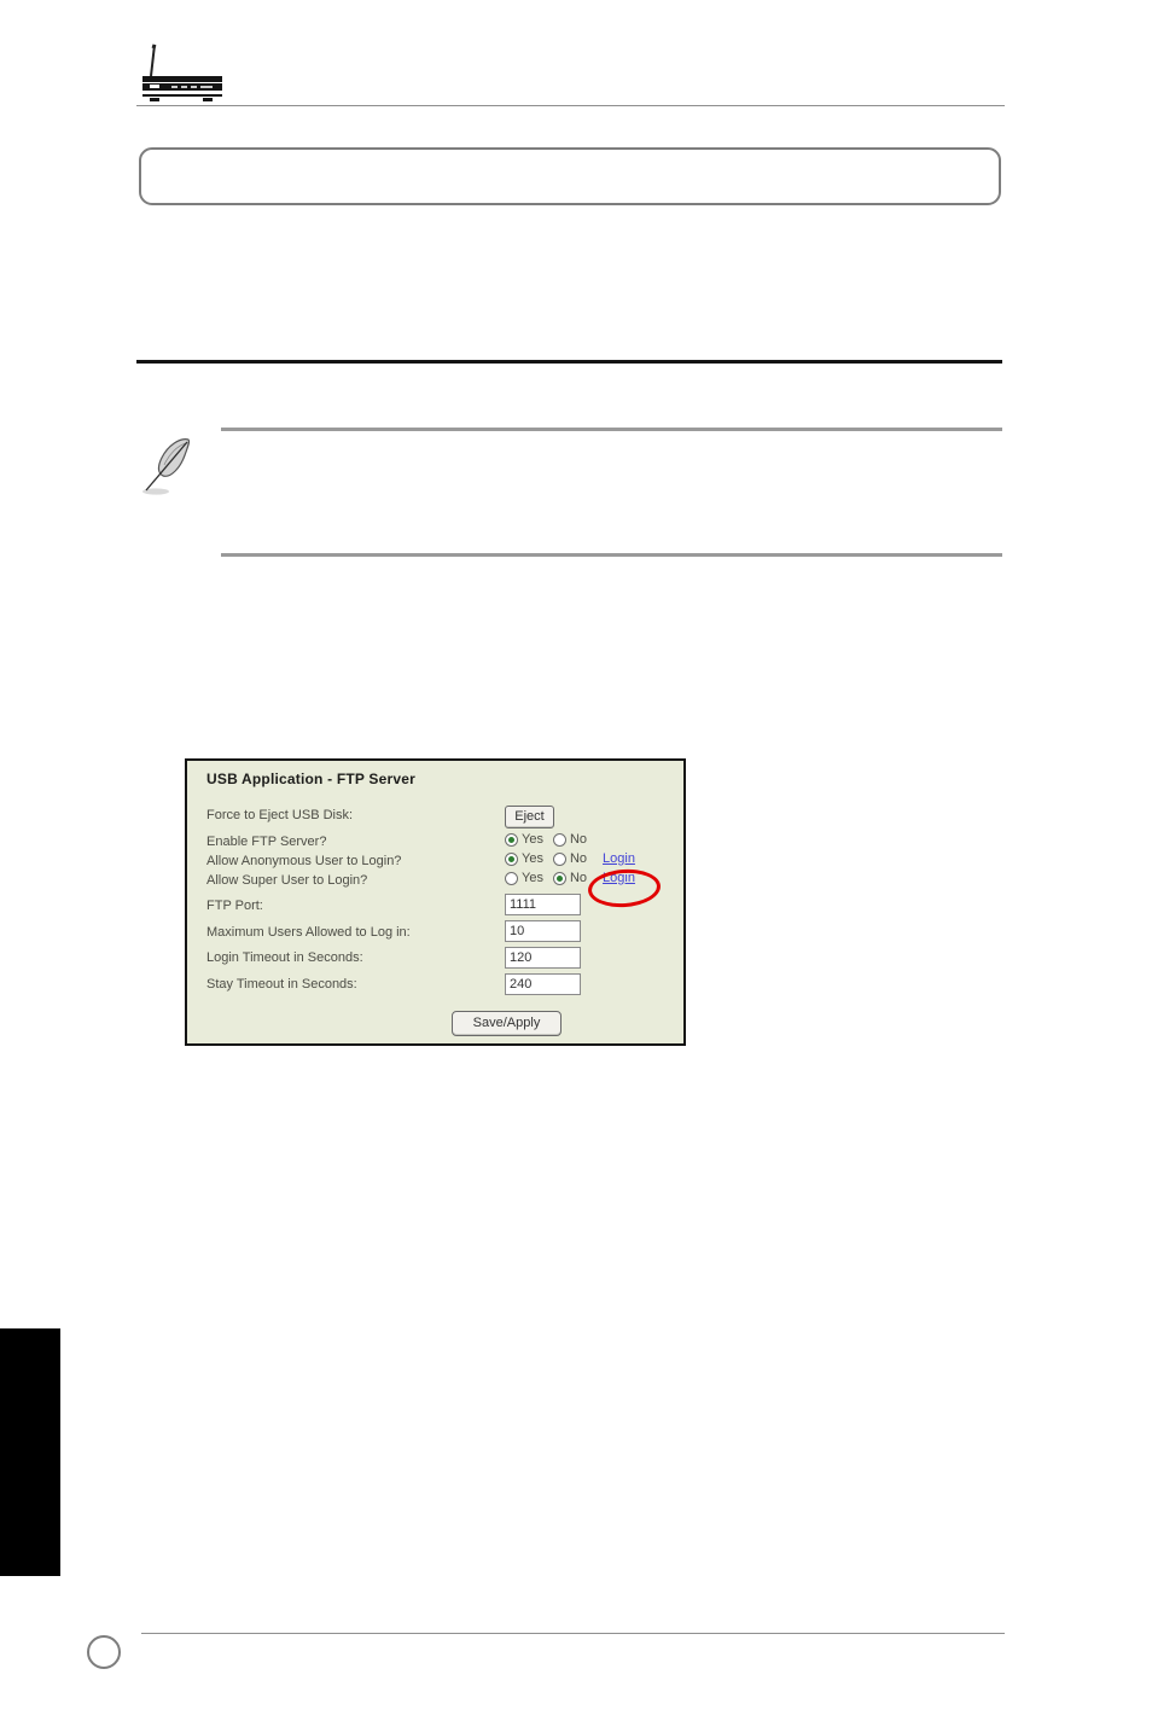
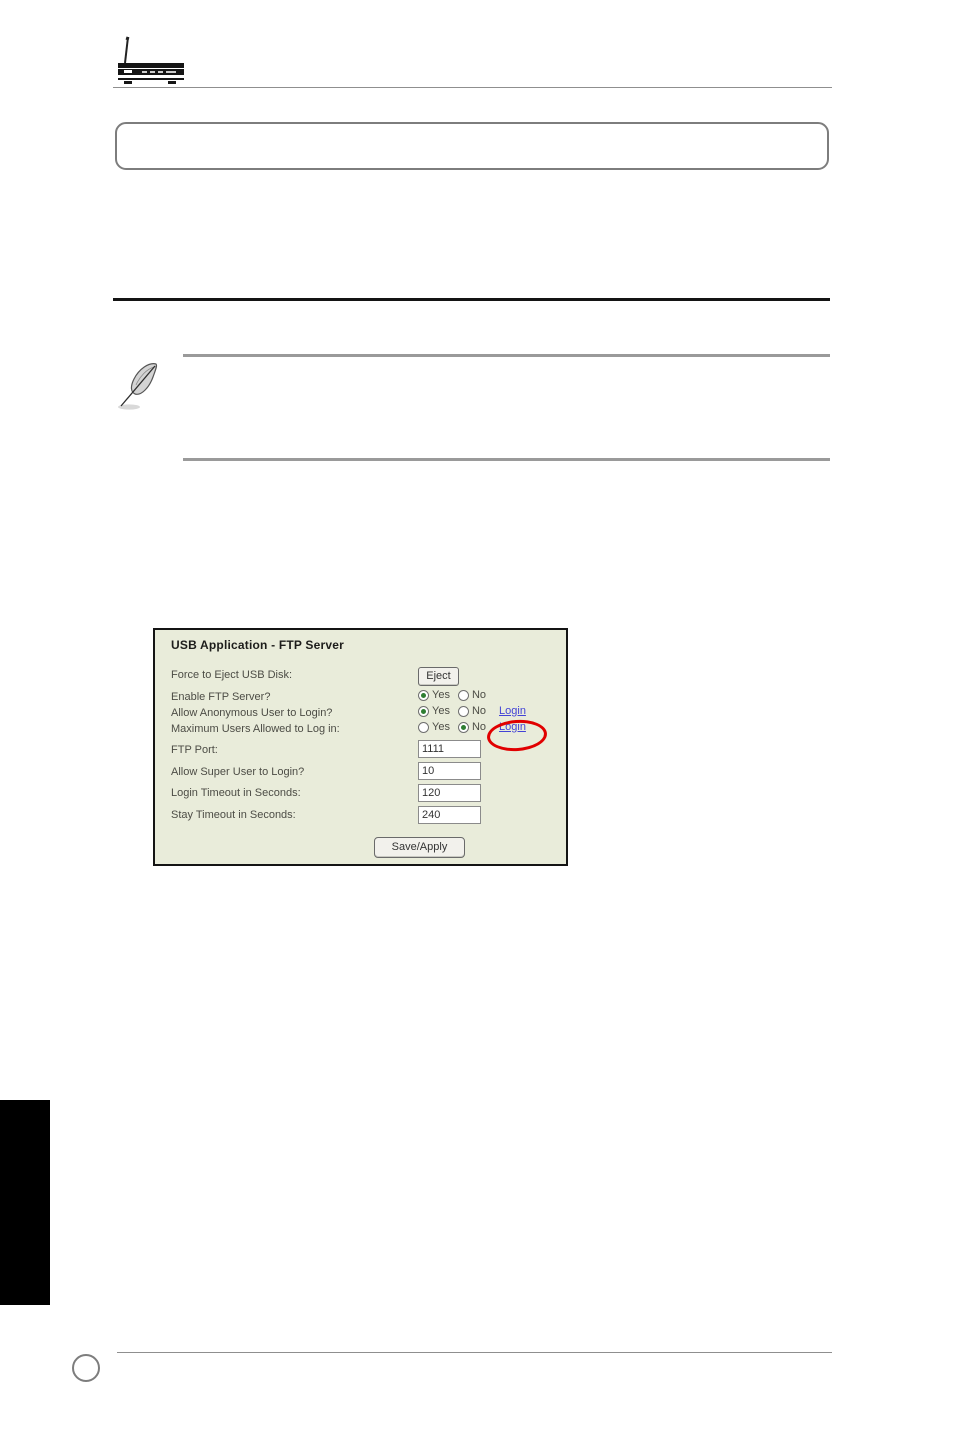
  USB Application - FTP Server
  Force to Eject USB Disk:
  Enable FTP Server?
  Allow Anonymous User to Login?
- Allow Super User to Login?
+ Maximum Users Allowed to Log in:
  FTP Port:
- Maximum Users Allowed to Log in:
+ Allow Super User to Login?
  Login Timeout in Seconds:
  Stay Timeout in Seconds:
  Eject
  Yes
  No
  Yes
  No
  Login
  Yes
  No
  Login
  1111
  10
  120
  240
  Save/Apply
